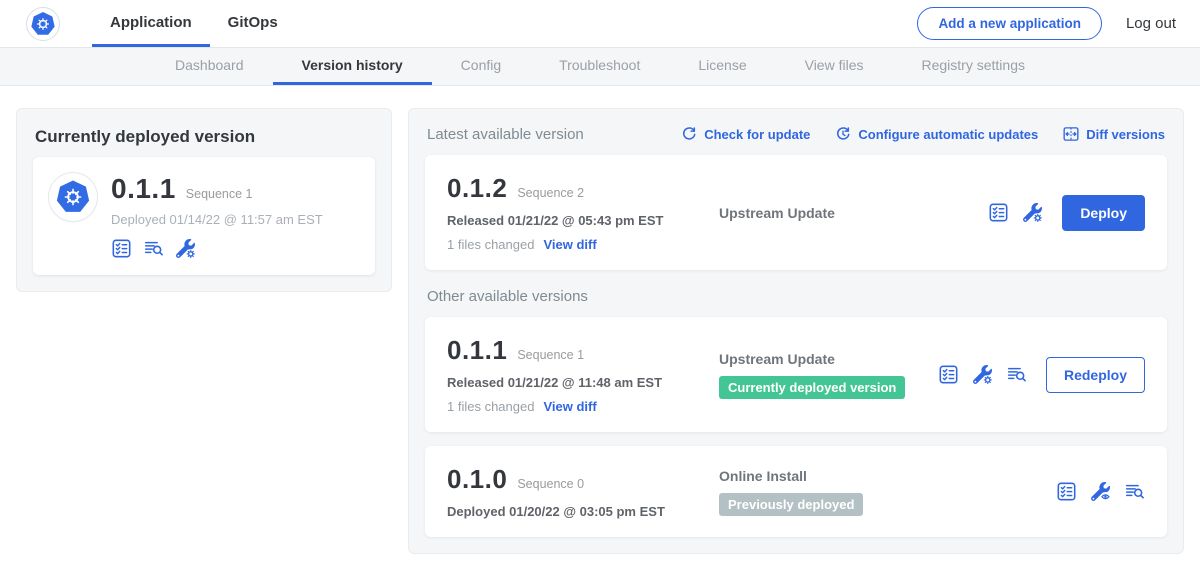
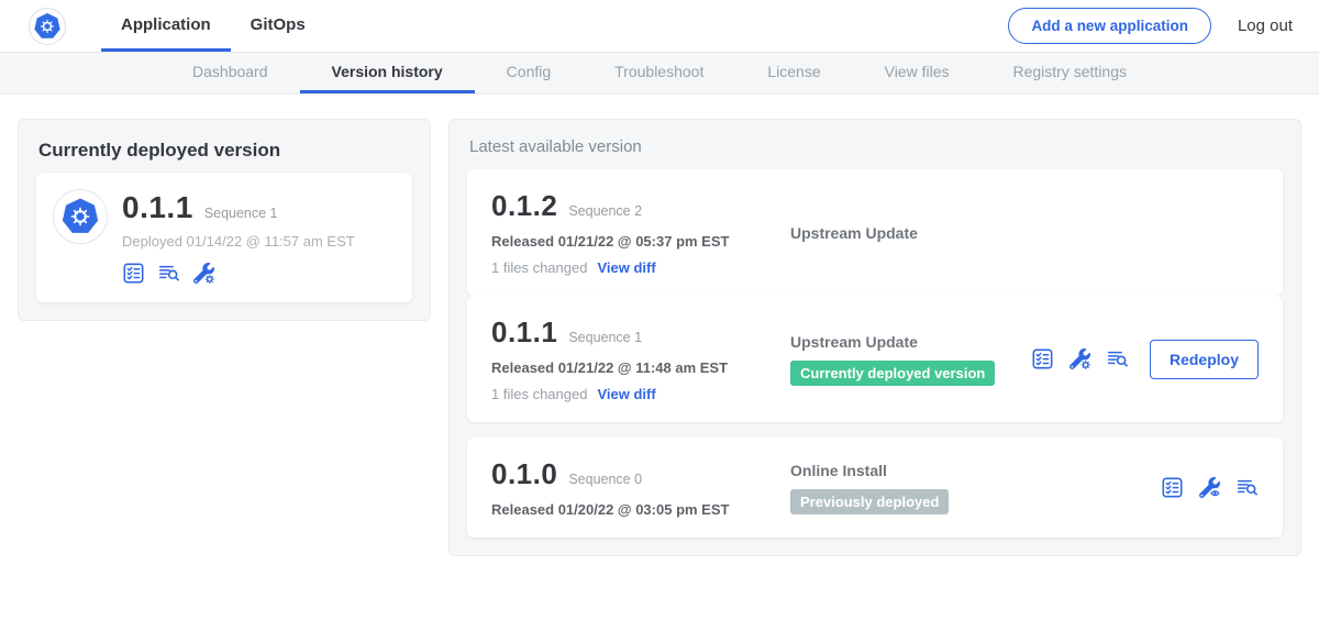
  Application
  GitOps
  Add a new application
  Log out
  Dashboard
  Version history
  Config
  Troubleshoot
  License
  View files
  Registry settings
  Currently deployed version
  0.1.1
  Sequence 1
  Deployed 01/14/22 @ 11:57 am EST
  Latest available version
- Check for update
- Configure automatic updates
- Diff versions
  0.1.2
  Sequence 2
- Released 01/21/22 @ 05:43 pm EST
+ Released 01/21/22 @ 05:37 pm EST
  1 files changed
  View diff
  Upstream Update
- Deploy
- Other available versions
  0.1.1
  Sequence 1
  Released 01/21/22 @ 11:48 am EST
  1 files changed
  View diff
  Upstream Update
  Currently deployed version
  Redeploy
  0.1.0
  Sequence 0
- Deployed 01/20/22 @ 03:05 pm EST
+ Released 01/20/22 @ 03:05 pm EST
  Online Install
  Previously deployed
